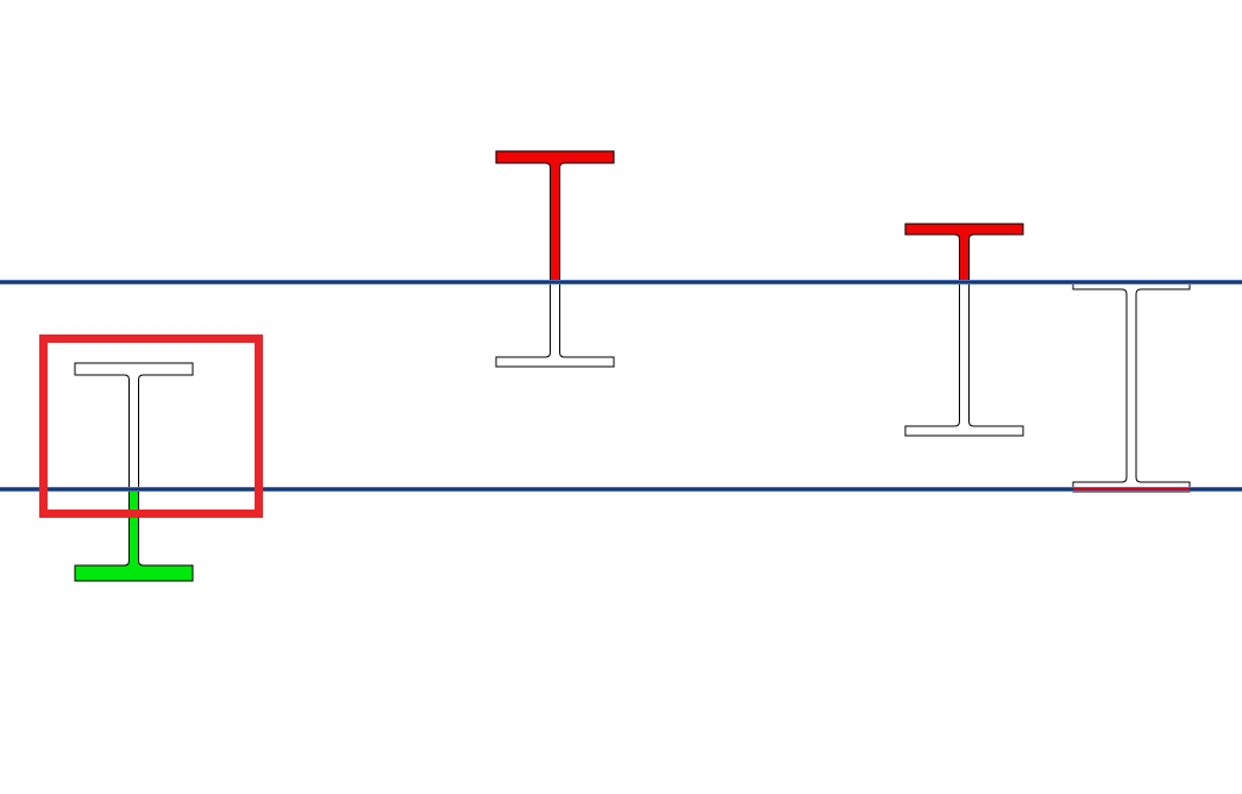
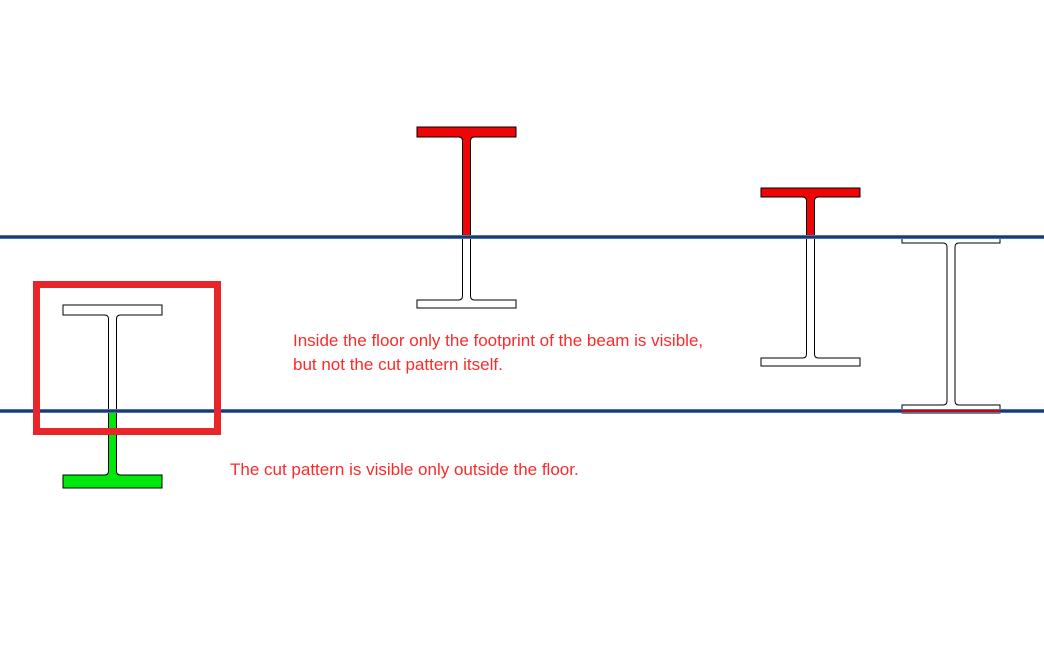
+ Inside the floor only the footprint of the beam is visible, but not the cut pattern itself.
+ The cut pattern is visible only outside the floor.
